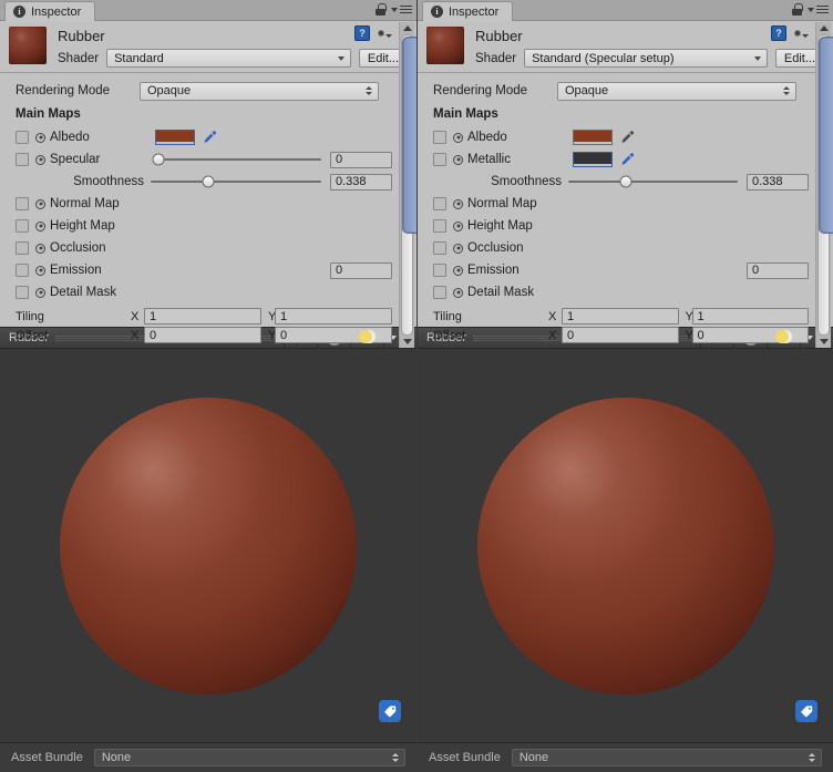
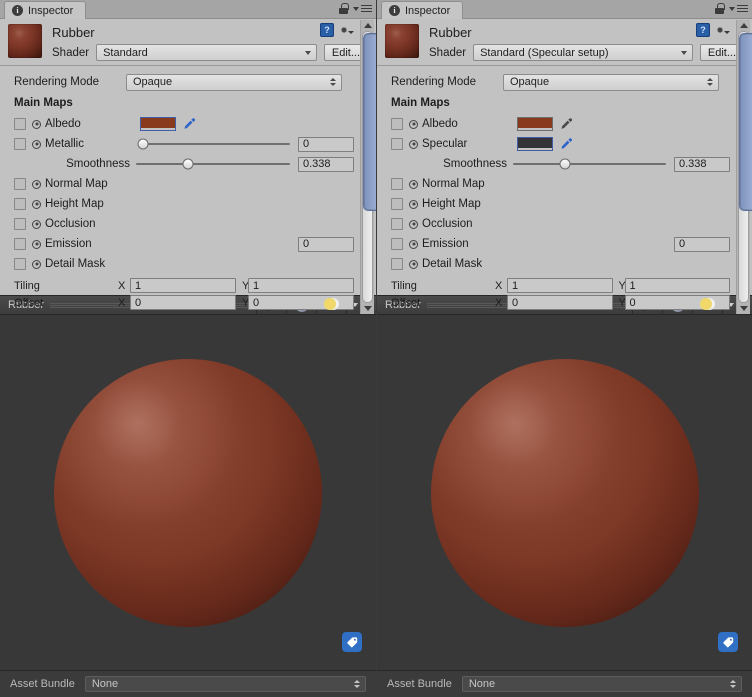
  i
  Inspector
  Rubber
  Shader
  Standard
  Edit...
  Rendering Mode
  Opaque
  Main Maps
  Albedo
- Specular
+ Metallic
  0
  Smoothness
  0.338
  Normal Map
  Height Map
  Occlusion
  Emission
  0
  Detail Mask
  Tiling
  X
  1
  Y
  1
  Offset
  X
  0
  Y
  0
  Rubber
  Asset Bundle
  None
  i
  Inspector
  Rubber
  Shader
  Standard (Specular setup)
  Edit...
  Rendering Mode
  Opaque
  Main Maps
  Albedo
- Metallic
+ Specular
  Smoothness
  0.338
  Normal Map
  Height Map
  Occlusion
  Emission
  0
  Detail Mask
  Tiling
  X
  1
  Y
  1
  Offset
  X
  0
  Y
  0
  Rubber
  Asset Bundle
  None
